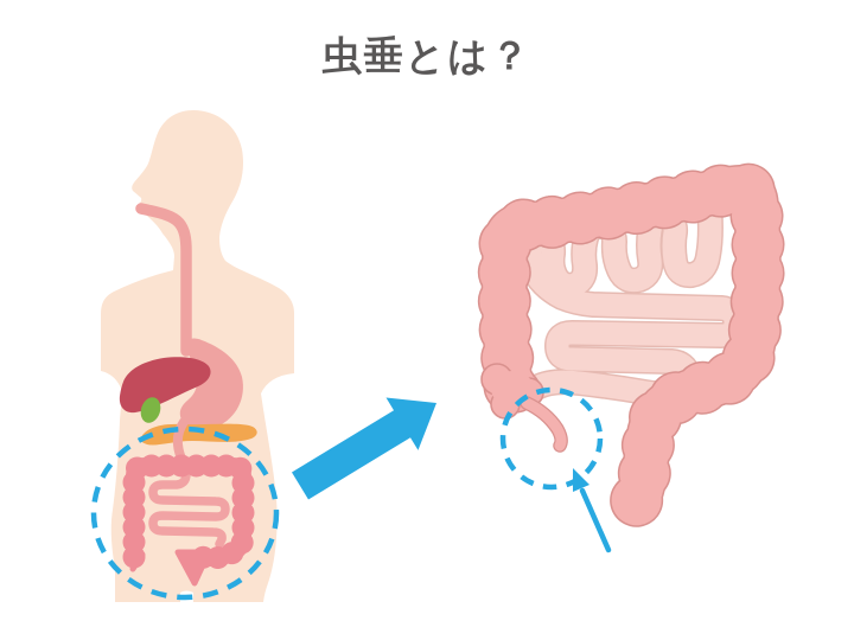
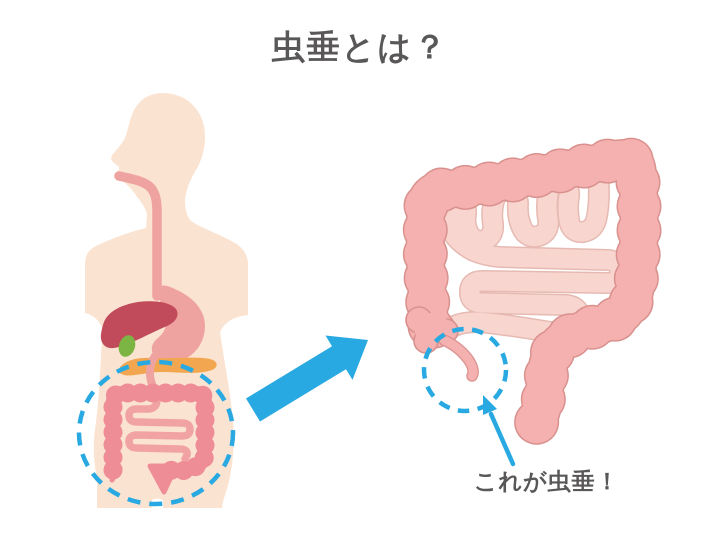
  虫垂とは？
+ これが虫垂！
